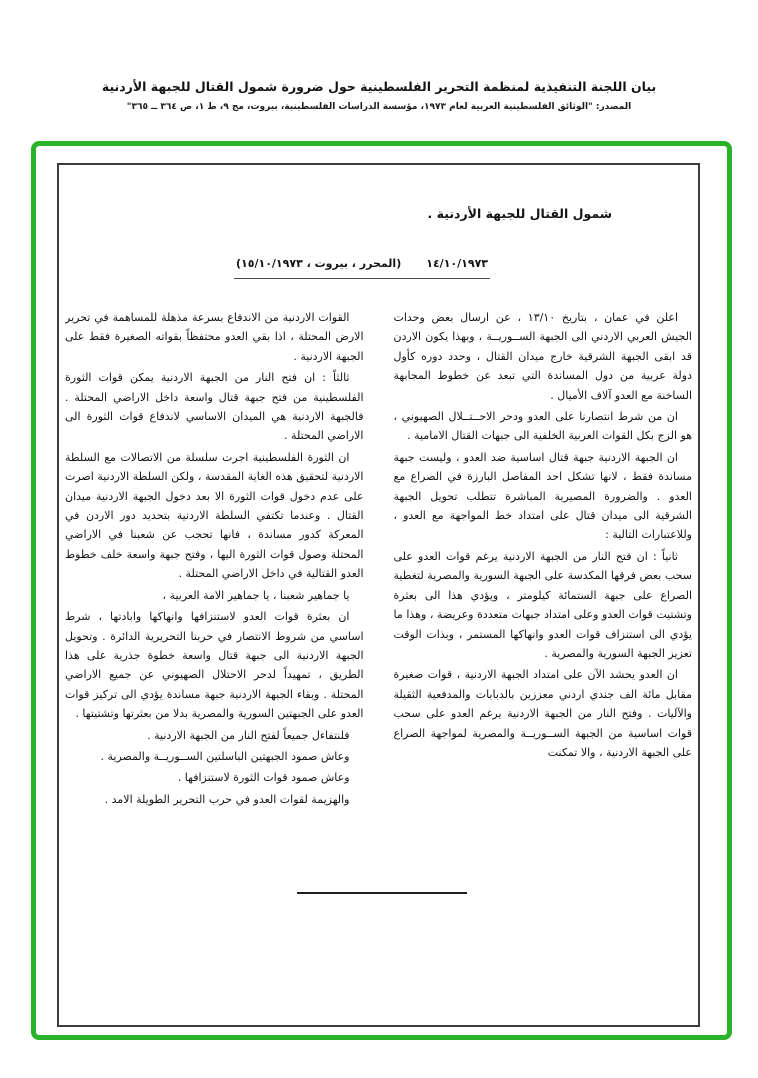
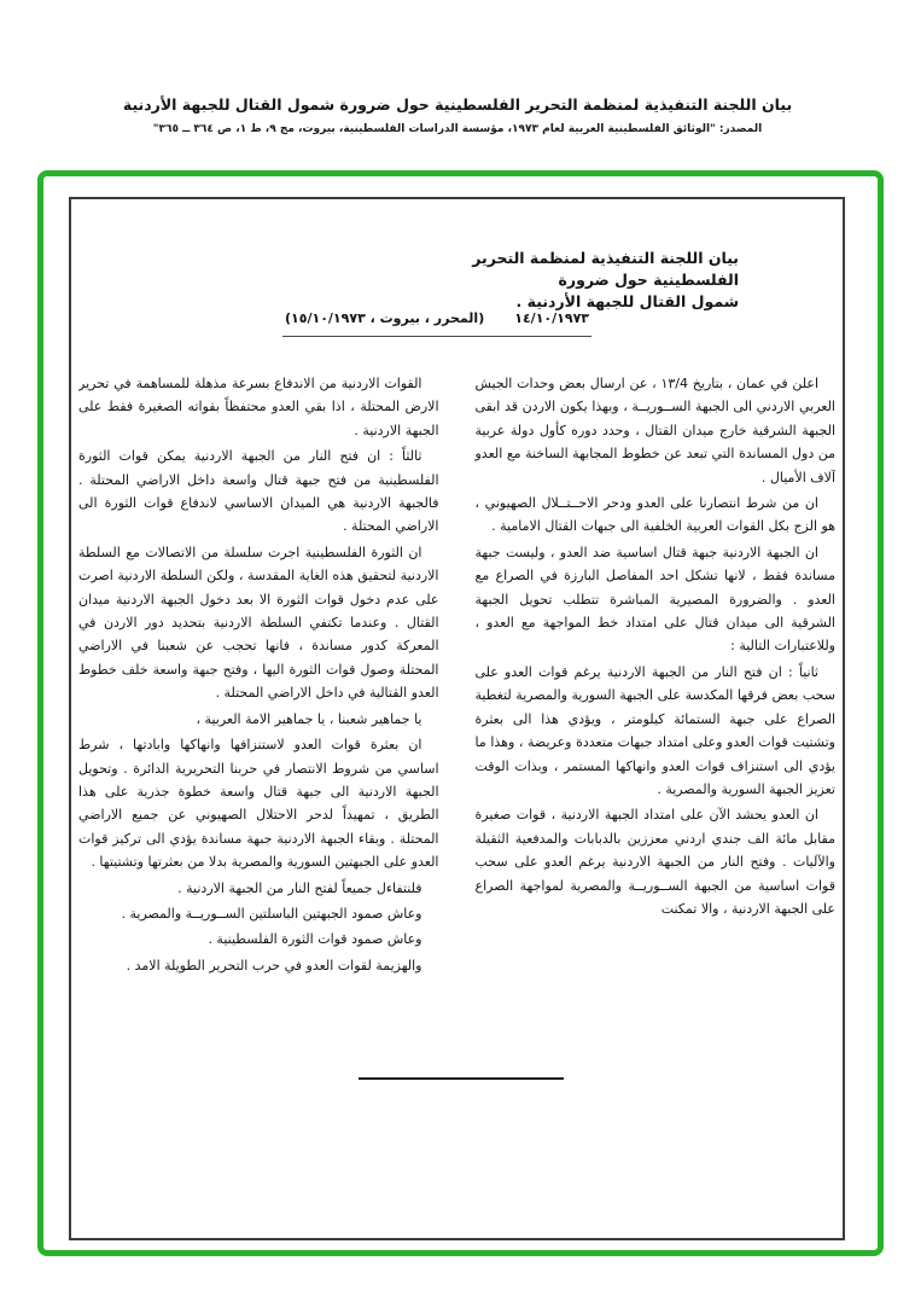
  بيان اللجنة التنفيذية لمنظمة التحرير الفلسطينية حول ضرورة شمول القتال للجبهة الأردنية
  المصدر: "الوثائق الفلسطينية العربية لعام ١٩٧٣، مؤسسة الدراسات الفلسطينية، بيروت، مج ٩، ط ١، ص ٣٦٤ ــ ٣٦٥"
+ بيان اللجنة التنفيذية لمنظمة التحرير الفلسطينية حول ضرورة
  شمول القتال للجبهة الأردنية .
  ١٤/١٠/١٩٧٣
  (المحرر ، بيروت ، ١٥/١٠/١٩٧٣)
- اعلن في عمان ، بتاريخ ١٣/١٠ ، عن ارسال بعض وحدات الجيش العربي الاردني الى الجبهة الســوريــة ، وبهذا يكون الاردن قد ابقى الجبهة الشرقية خارج ميدان القتال ، وحدد دوره كأول دولة عربية من دول المساندة التي تبعد عن خطوط المجابهة الساخنة مع العدو آلاف الأميال .
+ اعلن في عمان ، بتاريخ ١٣/4 ، عن ارسال بعض وحدات الجيش العربي الاردني الى الجبهة الســوريــة ، وبهذا يكون الاردن قد ابقى الجبهة الشرقية خارج ميدان القتال ، وحدد دوره كأول دولة عربية من دول المساندة التي تبعد عن خطوط المجابهة الساخنة مع العدو آلاف الأميال .
  ان من شرط انتصارنا على العدو ودحر الاحــتــلال الصهيوني ، هو الزج بكل القوات العربية الخلفية الى جبهات القتال الامامية .
  ان الجبهة الاردنية جبهة قتال اساسية ضد العدو ، وليست جبهة مساندة فقط ، لانها تشكل احد المفاصل البارزة في الصراع مع العدو . والضرورة المصيرية المباشرة تتطلب تحويل الجبهة الشرقية الى ميدان قتال على امتداد خط المواجهة مع العدو ، وللاعتبارات التالية :
  ثانياً : ان فتح النار من الجبهة الاردنية يرغم قوات العدو على سحب بعض فرقها المكدسة على الجبهة السورية والمصرية لتغطية الصراع على جبهة الستمائة كيلومتر ، ويؤدي هذا الى بعثرة وتشتيت قوات العدو وعلى امتداد جبهات متعددة وعريضة ، وهذا ما يؤدي الى استنزاف قوات العدو وانهاكها المستمر ، وبذات الوقت تعزيز الجبهة السورية والمصرية .
  ان العدو يحشد الآن على امتداد الجبهة الاردنية ، قوات صغيرة مقابل مائة الف جندي اردني معززين بالدبابات والمدفعية الثقيلة والآليات . وفتح النار من الجبهة الاردنية يرغم العدو على سحب قوات اساسية من الجبهة الســوريــة والمصرية لمواجهة الصراع على الجبهة الاردنية ، والا تمكنت
  القوات الاردنية من الاندفاع بسرعة مذهلة للمساهمة في تحرير الارض المحتلة ، اذا بقي العدو محتفظاً بقواته الصغيرة فقط على الجبهة الاردنية .
  ثالثاً : ان فتح النار من الجبهة الاردنية يمكن قوات الثورة الفلسطينية من فتح جبهة قتال واسعة داخل الاراضي المحتلة . فالجبهة الاردنية هي الميدان الاساسي لاندفاع قوات الثورة الى الاراضي المحتلة .
  ان الثورة الفلسطينية اجرت سلسلة من الاتصالات مع السلطة الاردنية لتحقيق هذه الغاية المقدسة ، ولكن السلطة الاردنية اصرت على عدم دخول قوات الثورة الا بعد دخول الجبهة الاردنية ميدان القتال . وعندما تكتفي السلطة الاردنية بتحديد دور الاردن في المعركة كدور مساندة ، فانها تحجب عن شعبنا في الاراضي المحتلة وصول قوات الثورة اليها ، وفتح جبهة واسعة خلف خطوط العدو القتالية في داخل الاراضي المحتلة .
  يا جماهير شعبنا ، يا جماهير الامة العربية ،
  ان بعثرة قوات العدو لاستنزافها وانهاكها وابادتها ، شرط اساسي من شروط الانتصار في حربنا التحريرية الدائرة . وتحويل الجبهة الاردنية الى جبهة قتال واسعة خطوة جذرية على هذا الطريق ، تمهيداً لدحر الاحتلال الصهيوني عن جميع الاراضي المحتلة . وبقاء الجبهة الاردنية جبهة مساندة يؤدي الى تركيز قوات العدو على الجبهتين السورية والمصرية بدلا من بعثرتها وتشتيتها .
  فلنتفاءل جميعاً لفتح النار من الجبهة الاردنية .
  وعاش صمود الجبهتين الباسلتين الســوريــة والمصرية .
- وعاش صمود قوات الثورة لاستنزافها .
+ وعاش صمود قوات الثورة الفلسطينية .
  والهزيمة لقوات العدو في حرب التحرير الطويلة الامد .
